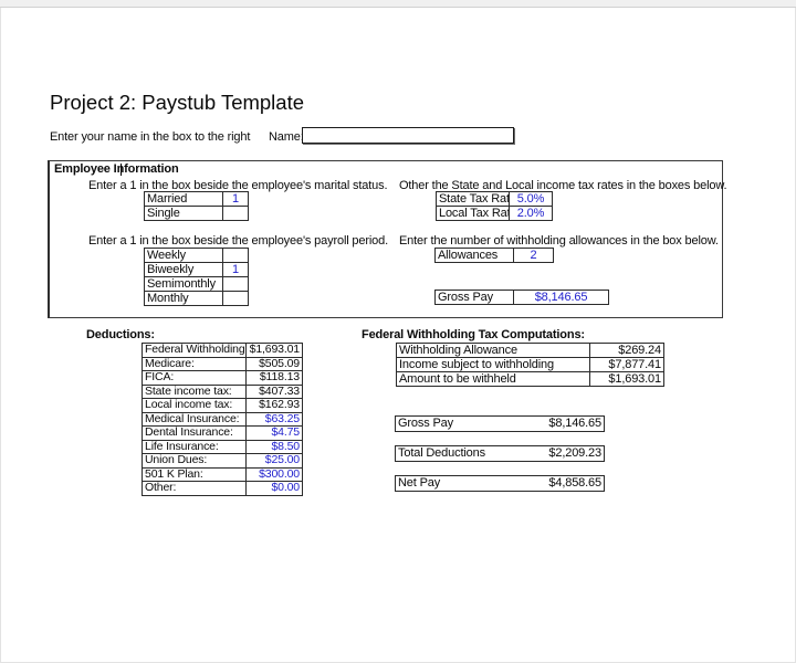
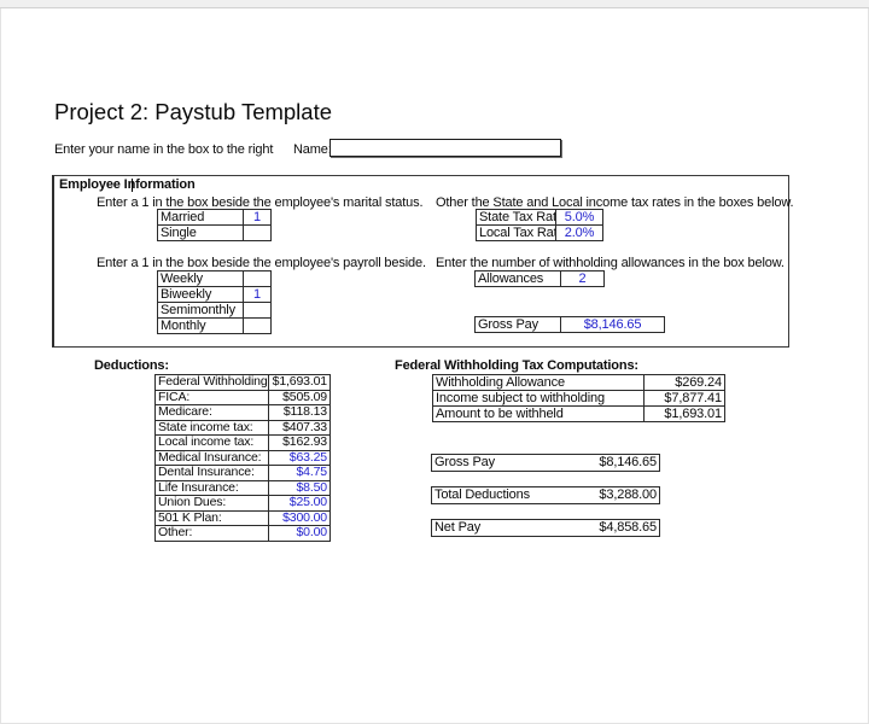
  Project 2: Paystub Template
  Enter your name in the box to the right
  Name
  Employee Iformation
  Enter a 1 in the box beside the employee's marital status.
  Married
  1
  Single
  Other the State and Local income tax rates in the boxes below.
  State Tax Rat
  5.0%
  Local Tax Ra
  2.0%
- Enter a 1 in the box beside the employee's payroll period.
+ Enter a 1 in the box beside the employee's payroll beside.
  Weekly
  Biweekly
  1
  Semimonthly
  Monthly
  Enter the number of withholding allowances in the box below.
  Allowances
  2
  Gross Pay
  $8,146.65
  Deductions:
  Federal Withholding
  $1,693.01
- Medicare:
+ FICA:
  $505.09
- FICA:
+ Medicare:
  $118.13
  State income tax:
  $407.33
  Local income tax:
  $162.93
  Medical Insurance:
  $63.25
  Dental Insurance:
  $4.75
  Life Insurance:
  $8.50
  Union Dues:
  $25.00
  501 K Plan:
  $300.00
  Other:
  $0.00
  Federal Withholding Tax Computations:
  Withholding Allowance
  $269.24
  Income subject to withholding
  $7,877.41
  Amount to be withheld
  $1,693.01
  Gross Pay
  $8,146.65
  Total Deductions
- $2,209.23
+ $3,288.00
  Net Pay
  $4,858.65
